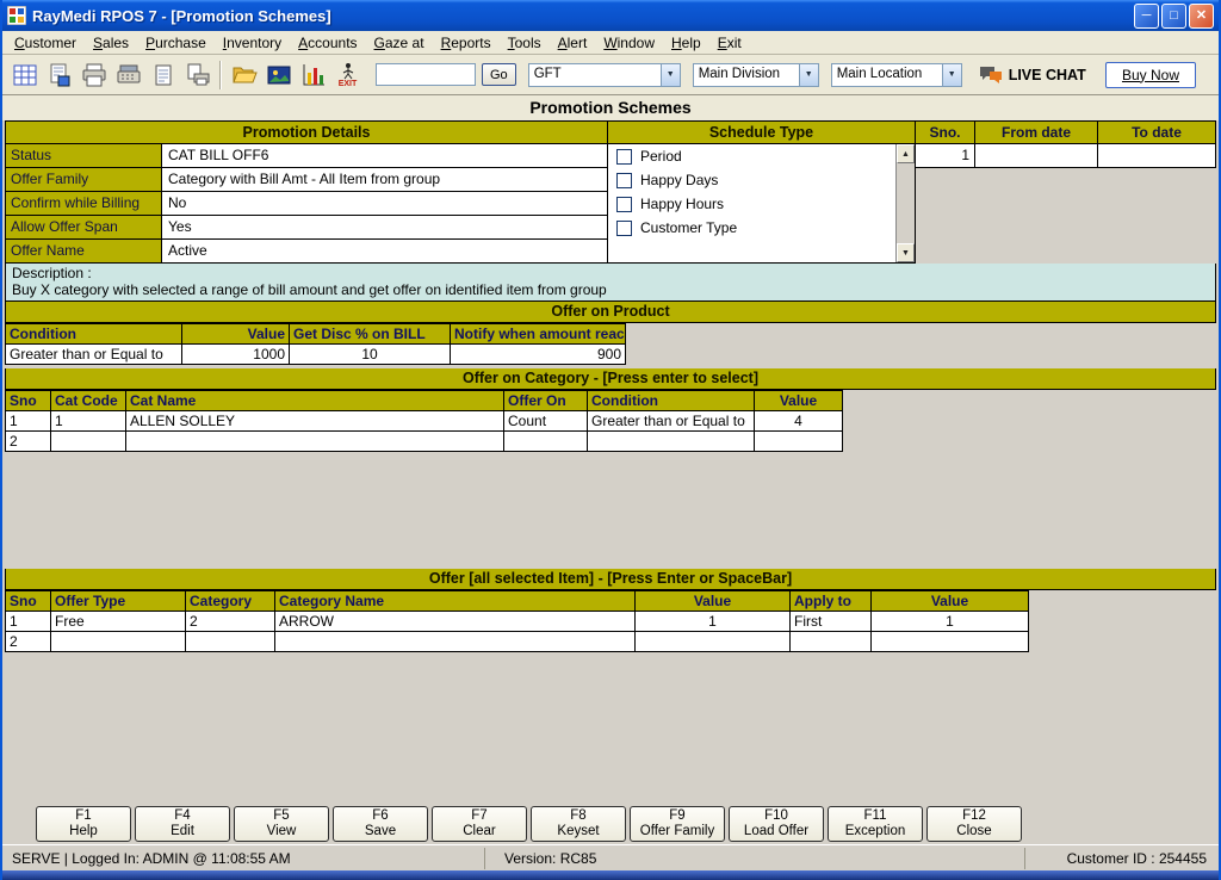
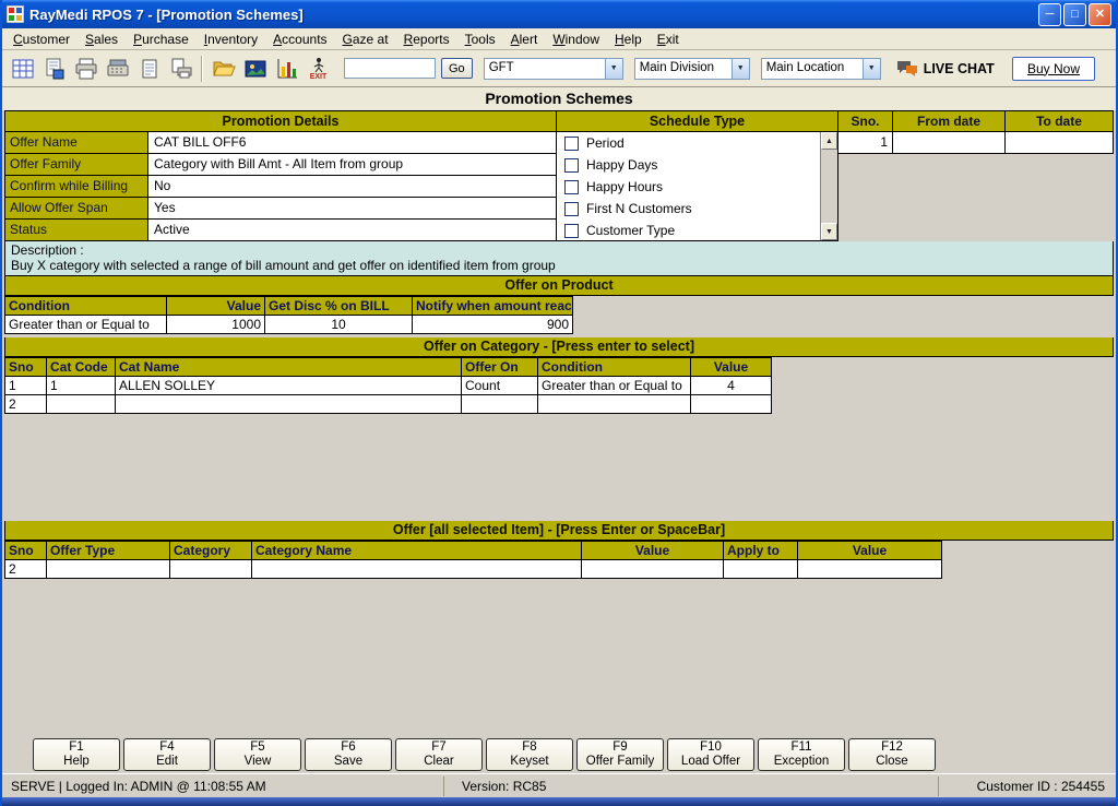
  RayMedi RPOS 7 - [Promotion Schemes]
  ─
  □
  ✕
  Customer
  Sales
  Purchase
  Inventory
  Accounts
  Gaze at
  Reports
  Tools
  Alert
  Window
  Help
  Exit
  Go
  GFT
  Main Division
  Main Location
  LIVE CHAT
  Buy Now
  Promotion Schemes
  Promotion Details
- Status
+ Offer Name
  CAT BILL OFF6
  Offer Family
  Category with Bill Amt - All Item from group
  Confirm while Billing
  No
  Allow Offer Span
  Yes
- Offer Name
+ Status
  Active
  Schedule Type
  Period
  Happy Days
  Happy Hours
+ First N Customers
  Customer Type
  Sno.
  From date
  To date
  1
  Description :
  Buy X category with selected a range of bill amount and get offer on identified item from group
  Offer on Product
  Condition	Value	Get Disc % on BILL	Notify when amount reac
  Greater than or Equal to	1000	10	900
  Offer on Category - [Press enter to select]
  Sno	Cat Code	Cat Name	Offer On	Condition	Value
  1	1	ALLEN SOLLEY	Count	Greater than or Equal to	4
  2
  Offer [all selected Item] - [Press Enter or SpaceBar]
  Sno	Offer Type	Category	Category Name	Value	Apply to	Value
- 1	Free	2	ARROW	1	First	1
  2
  F1
  Help
  F4
  Edit
  F5
  View
  F6
  Save
  F7
  Clear
  F8
  Keyset
  F9
  Offer Family
  F10
  Load Offer
  F11
  Exception
  F12
  Close
  SERVE | Logged In: ADMIN @ 11:08:55 AM
  Version: RC85
  Customer ID : 254455
